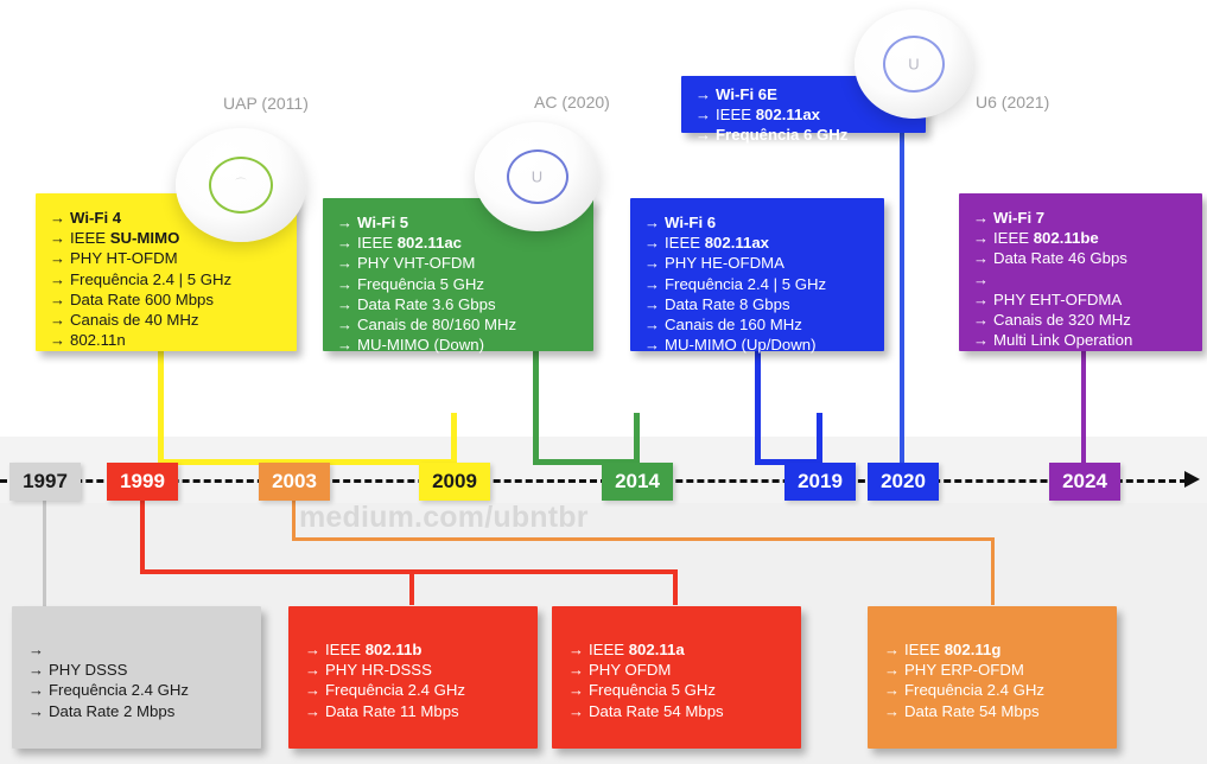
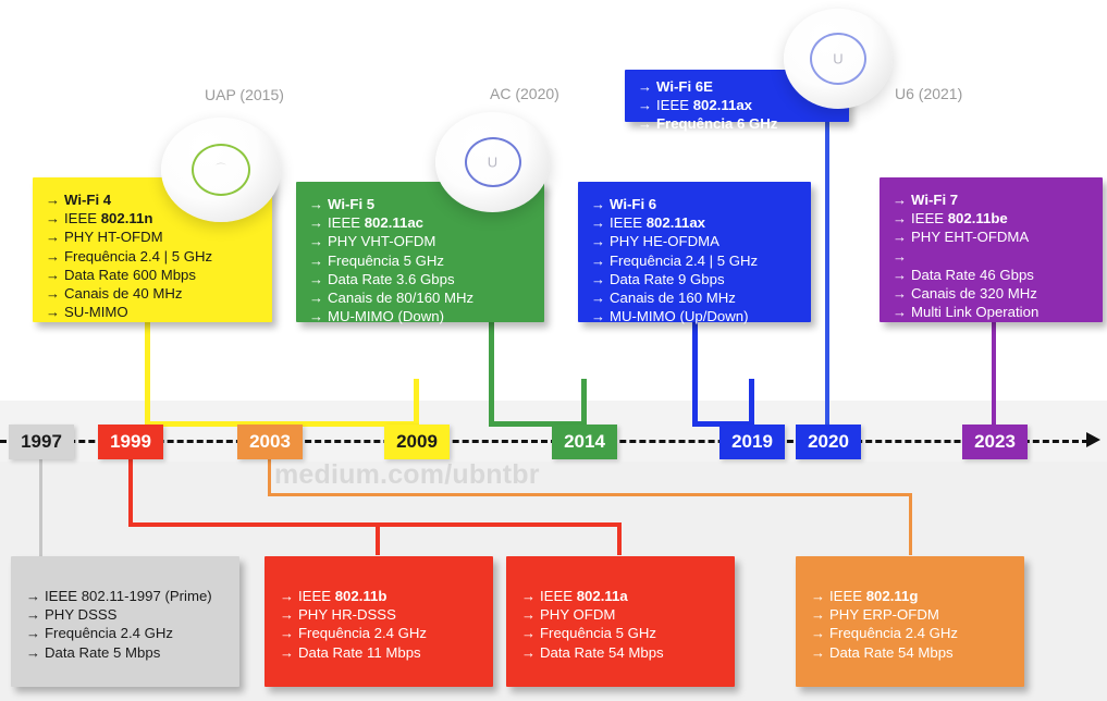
  medium.com/ubntbr
- UAP (2011)
+ UAP (2015)
  U
  AC (2020)
  U
  U6 (2021)
  →
  Wi-Fi 4
  →
- IEEE SU-MIMO
+ IEEE 802.11n
  →
  PHY HT-OFDM
  →
  Frequência 2.4 | 5 GHz
  →
  Data Rate 600 Mbps
  →
  Canais de 40 MHz
  →
- 802.11n
+ SU-MIMO
  →
  Wi-Fi 5
  →
  IEEE 802.11ac
  →
  PHY VHT-OFDM
  →
  Frequência 5 GHz
  →
  Data Rate 3.6 Gbps
  →
  Canais de 80/160 MHz
  →
  MU-MIMO (Down)
  →
  Wi-Fi 6
  →
  IEEE 802.11ax
  →
  PHY HE-OFDMA
  →
  Frequência 2.4 | 5 GHz
  →
- Data Rate 8 Gbps
+ Data Rate 9 Gbps
  →
  Canais de 160 MHz
  →
  MU-MIMO (Up/Down)
  →
  Wi-Fi 6E
  →
  IEEE 802.11ax
  →
  Frequência 6 GHz
  →
  Wi-Fi 7
  →
  IEEE 802.11be
  →
- Data Rate 46 Gbps
+ PHY EHT-OFDMA
  →
  →
- PHY EHT-OFDMA
+ Data Rate 46 Gbps
  →
  Canais de 320 MHz
  →
  Multi Link Operation
  1997
  1999
  2003
  2009
  2014
  2019
  2020
- 2024
+ 2023
  →
+ IEEE 802.11-1997 (Prime)
  →
  PHY DSSS
  →
  Frequência 2.4 GHz
  →
- Data Rate 2 Mbps
+ Data Rate 5 Mbps
  →
  IEEE 802.11b
  →
  PHY HR-DSSS
  →
  Frequência 2.4 GHz
  →
  Data Rate 11 Mbps
  →
  IEEE 802.11a
  →
  PHY OFDM
  →
  Frequência 5 GHz
  →
  Data Rate 54 Mbps
  →
  IEEE 802.11g
  →
  PHY ERP-OFDM
  →
  Frequência 2.4 GHz
  →
  Data Rate 54 Mbps
